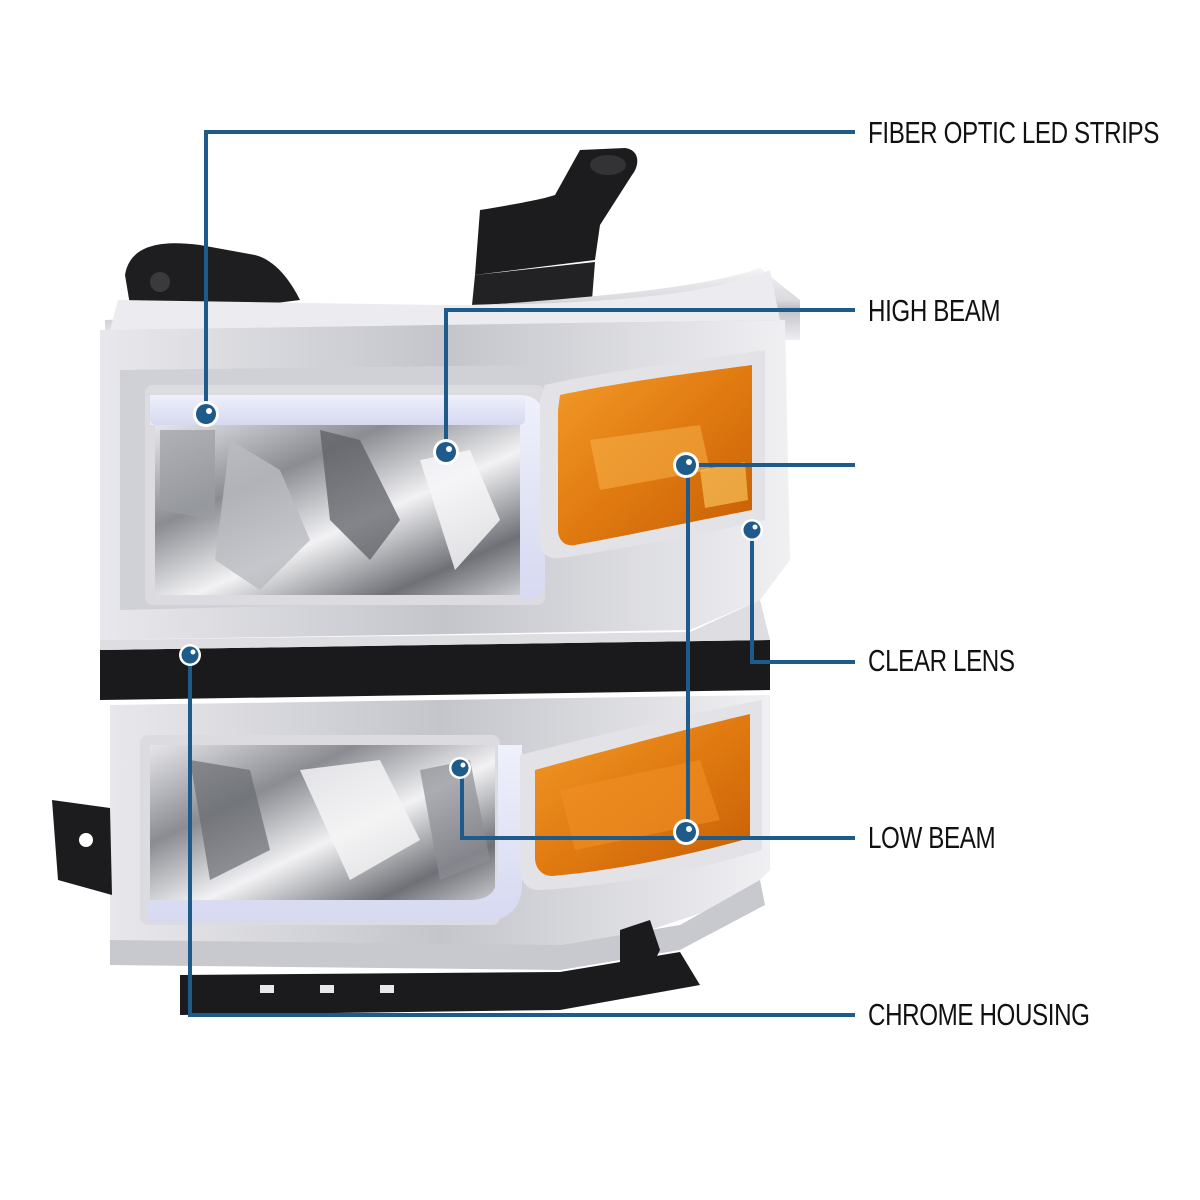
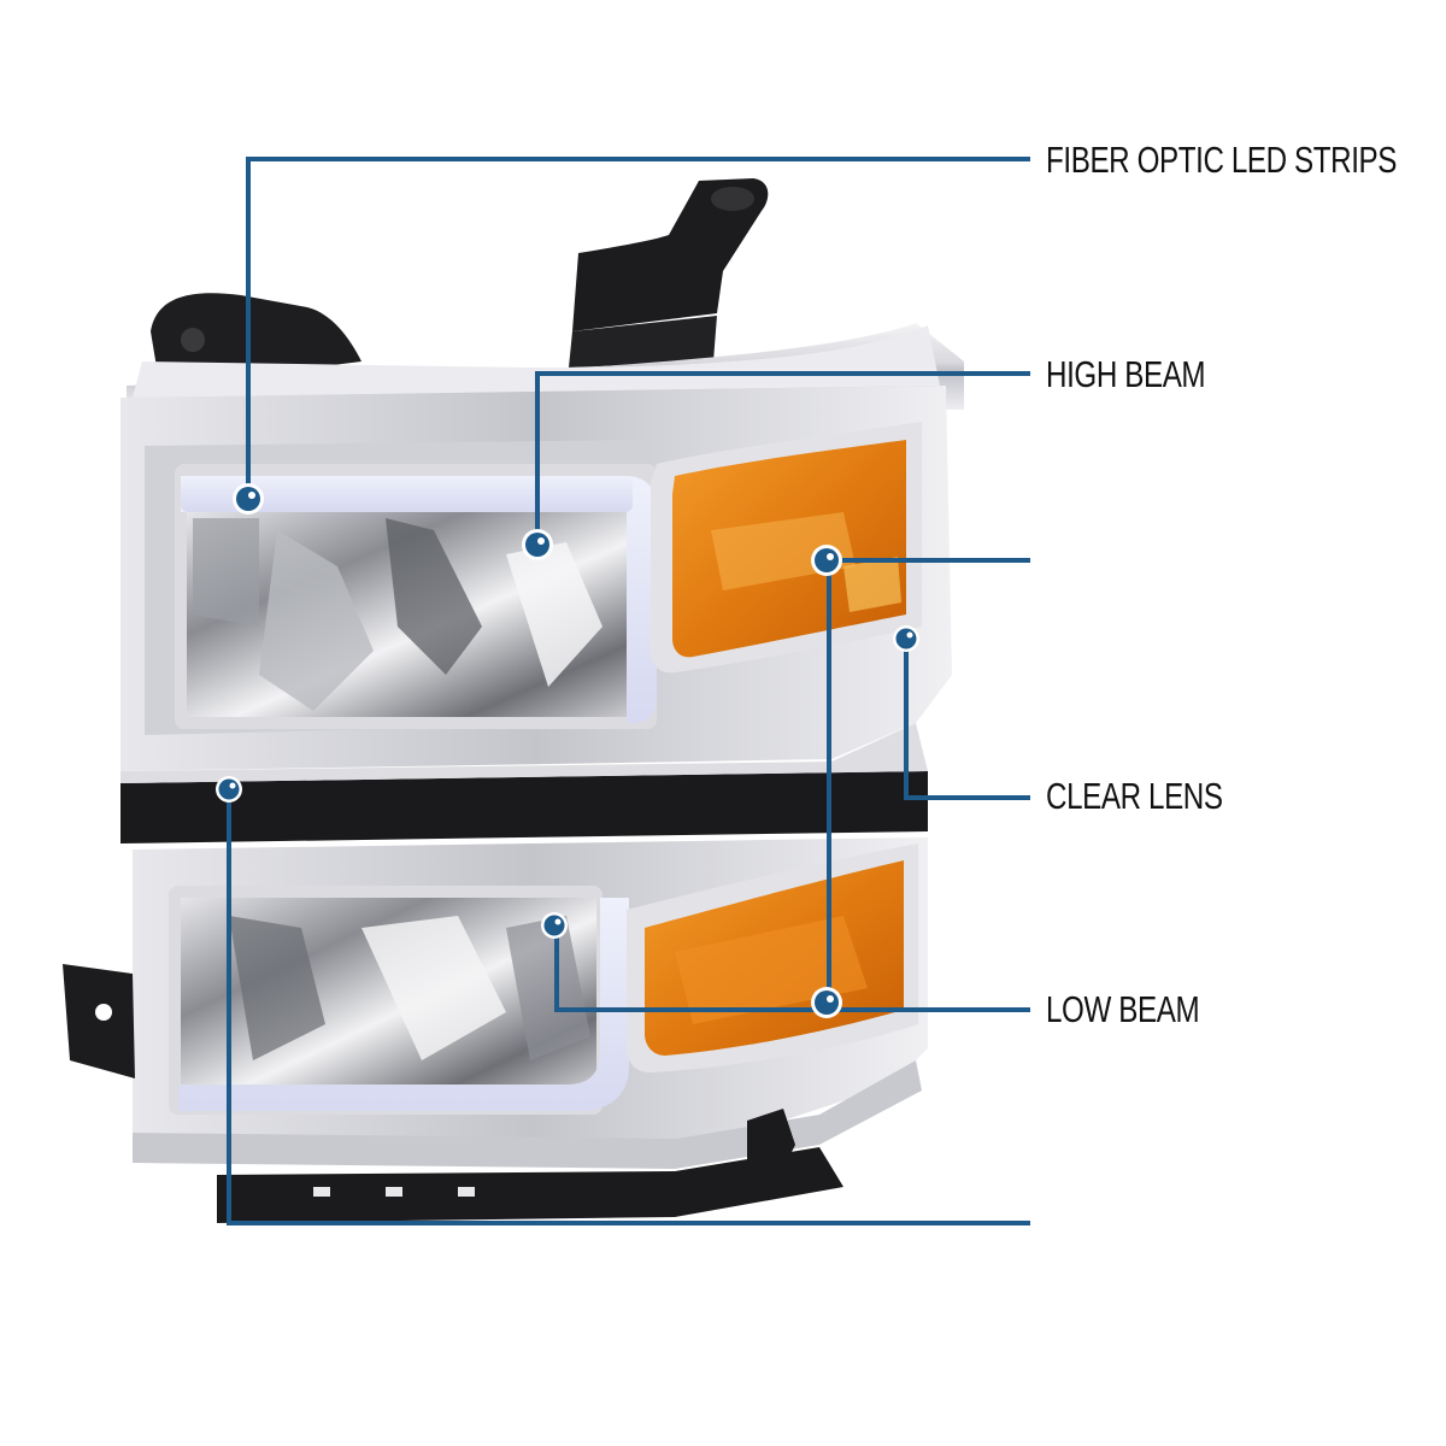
  FIBER OPTIC LED STRIPS
  HIGH BEAM
  CLEAR LENS
  LOW BEAM
- CHROME HOUSING
